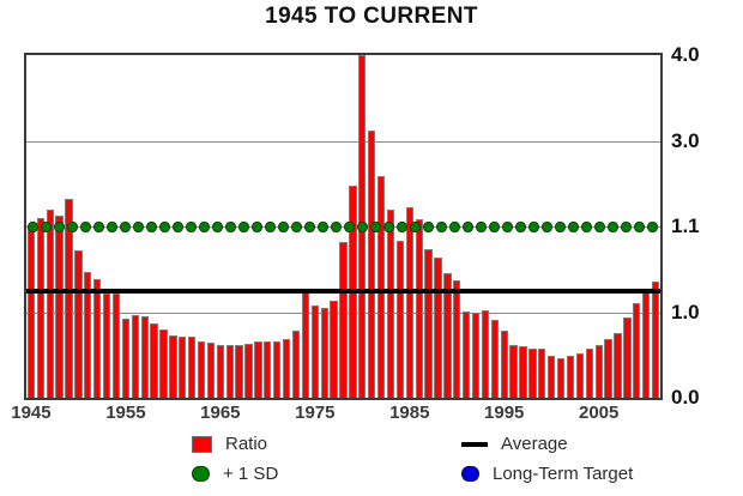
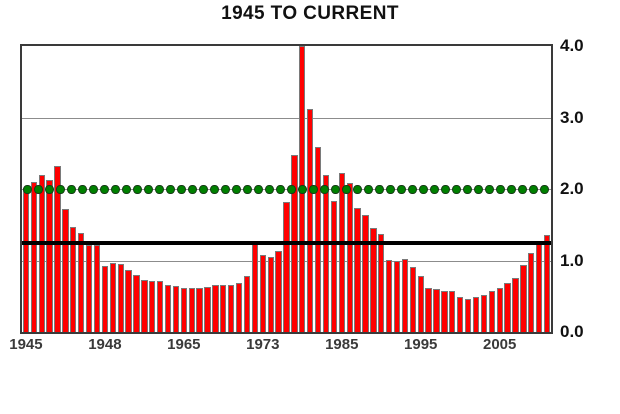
  1945 TO CURRENT
  0.0
  1.0
- 1.1
+ 2.0
  3.0
  4.0
  1945
- 1955
+ 1948
  1965
- 1975
+ 1973
  1985
  1995
  2005
- Ratio
- + 1 SD
- Average
- Long-Term Target
